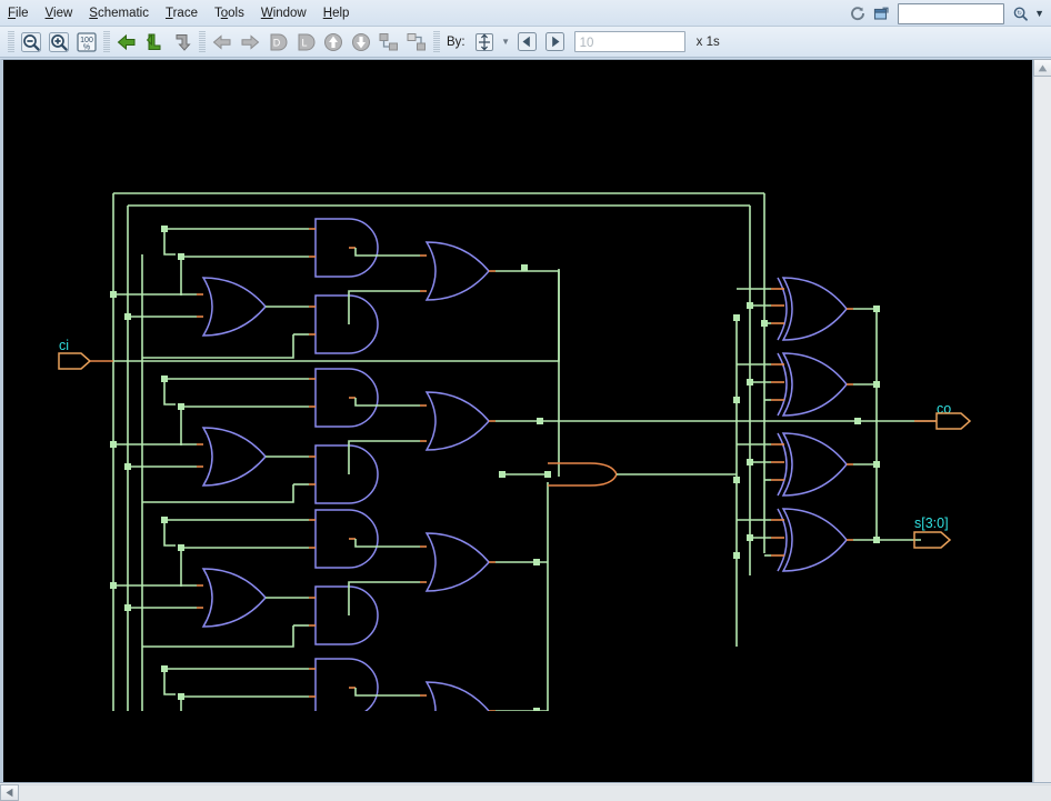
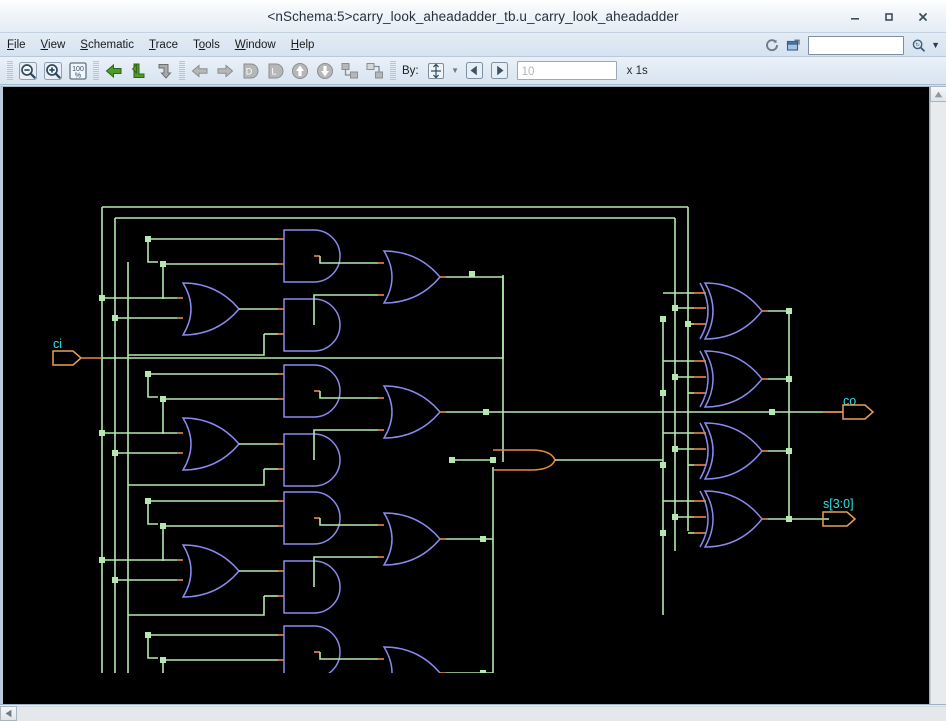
+ <nSchema:5>carry_look_aheadadder_tb.u_carry_look_aheadadder
  File
  View
  Schematic
  Trace
  Tools
  Window
  Help
  ▼
  D
  L
  By:
  ▼
  10
  x 1s
  ci
  co
  s[3:0]
